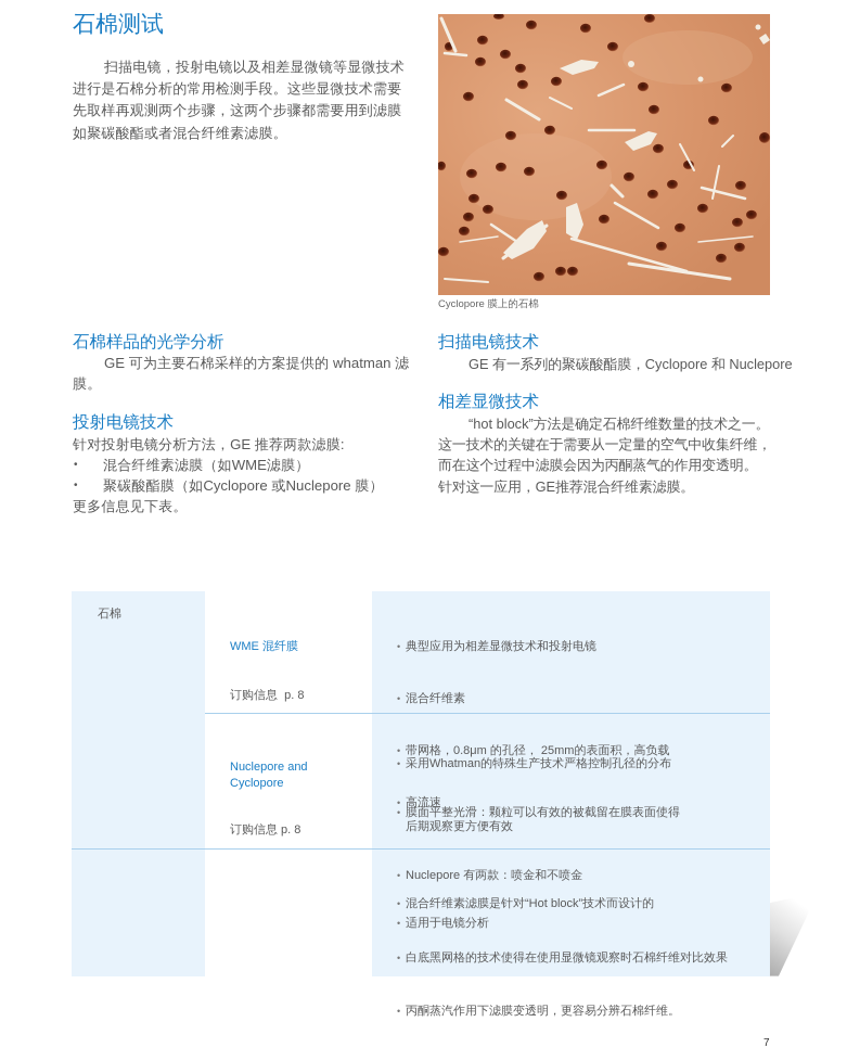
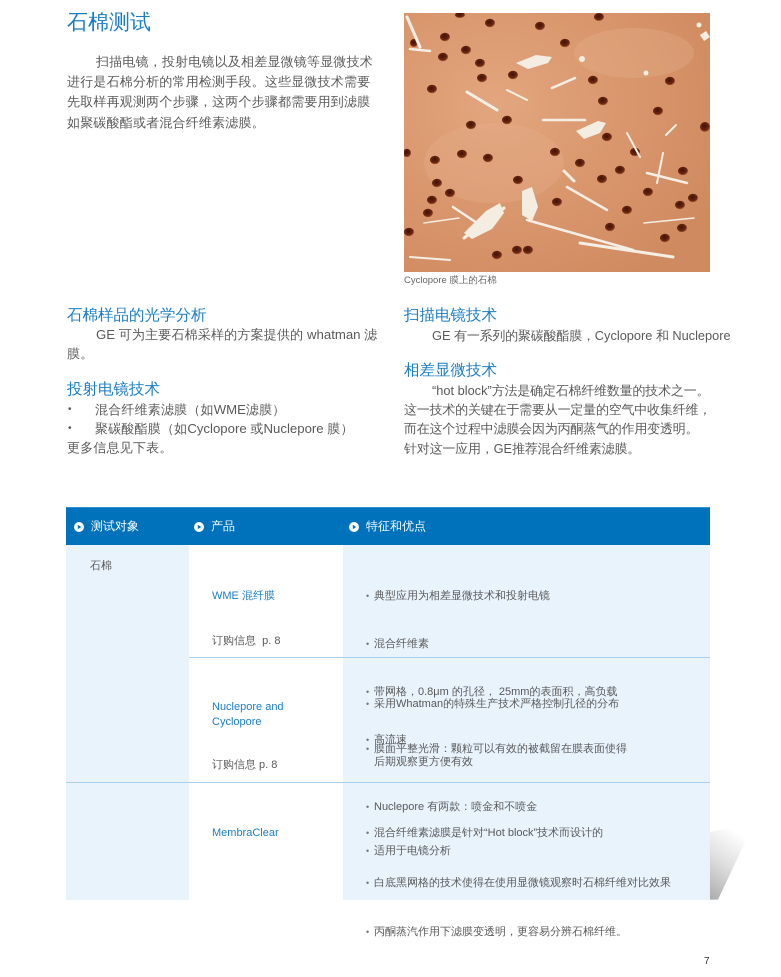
  石棉测试
  扫描电镜，投射电镜以及相差显微镜等显微技术
  进行是石棉分析的常用检测手段。这些显微技术需要
  先取样再观测两个步骤，这两个步骤都需要用到滤膜
  如聚碳酸酯或者混合纤维素滤膜。
  Cyclopore 膜上的石棉
  石棉样品的光学分析
  GE 可为主要石棉采样的方案提供的 whatman 滤
  膜。
  投射电镜技术
- 针对投射电镜分析方法，GE 推荐两款滤膜:
  •
  混合纤维素滤膜（如WME滤膜）
  •
  聚碳酸酯膜（如Cyclopore 或Nuclepore 膜）
  更多信息见下表。
  扫描电镜技术
  GE 有一系列的聚碳酸酯膜，Cyclopore 和 Nuclepore
  相差显微技术
  “hot block”方法是确定石棉纤维数量的技术之一。
  这一技术的关键在于需要从一定量的空气中收集纤维，
  而在这个过程中滤膜会因为丙酮蒸气的作用变透明。
  针对这一应用，GE推荐混合纤维素滤膜。
+ 测试对象
+ 产品
+ 特征和优点
  石棉
  WME 混纤膜
  订购信息 p. 8
  •
  典型应用为相差显微技术和投射电镜
  •
  混合纤维素
  •
  带网格，0.8μm 的孔径， 25mm的表面积，高负载
  •
  高流速
  Nuclepore and
  Cyclopore
  订购信息 p. 8
  •
  采用Whatman的特殊生产技术严格控制孔径的分布
  •
  膜面平整光滑：颗粒可以有效的被截留在膜表面使得
  后期观察更方便有效
  •
  Nuclepore 有两款：喷金和不喷金
  •
  适用于电镜分析
+ MembraClear
  •
  混合纤维素滤膜是针对“Hot block”技术而设计的
  •
  白底黑网格的技术使得在使用显微镜观察时石棉纤维对比效果
  •
  丙酮蒸汽作用下滤膜变透明，更容易分辨石棉纤维。
  7
